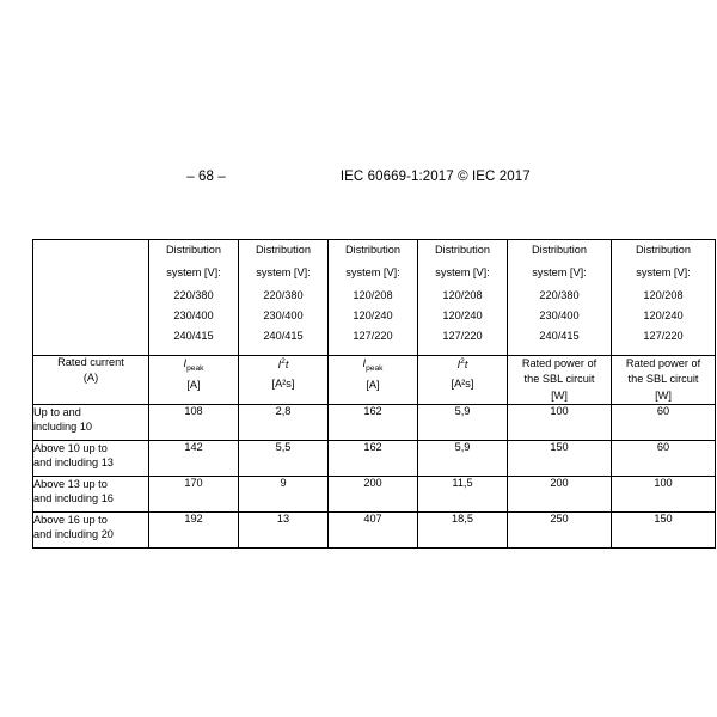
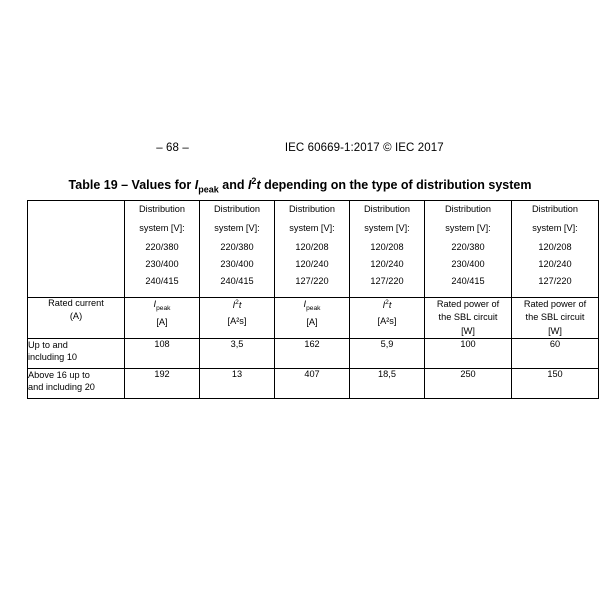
  – 68 –
  IEC 60669-1:2017 © IEC 2017
+ Table 19 – Values for Ipeak and I2t depending on the type of distribution system
  	Distribution system [V]: 220/380 230/400 240/415	Distribution system [V]: 220/380 230/400 240/415	Distribution system [V]: 120/208 120/240 127/220	Distribution system [V]: 120/208 120/240 127/220	Distribution system [V]: 220/380 230/400 240/415	Distribution system [V]: 120/208 120/240 127/220
  Rated current (A)	I [A]	I t [A²s]	I [A]	I t [A²s]	Rated power of the SBL circuit [W]	Rated power of the SBL circuit [W]
- Up to and including 10	108	2,8	162	5,9	100	60
+ Up to and including 10	108	3,5	162	5,9	100	60
- Above 10 up to and including 13	142	5,5	162	5,9	150	60
- Above 13 up to and including 16	170	9	200	11,5	200	100
  Above 16 up to and including 20	192	13	407	18,5	250	150
